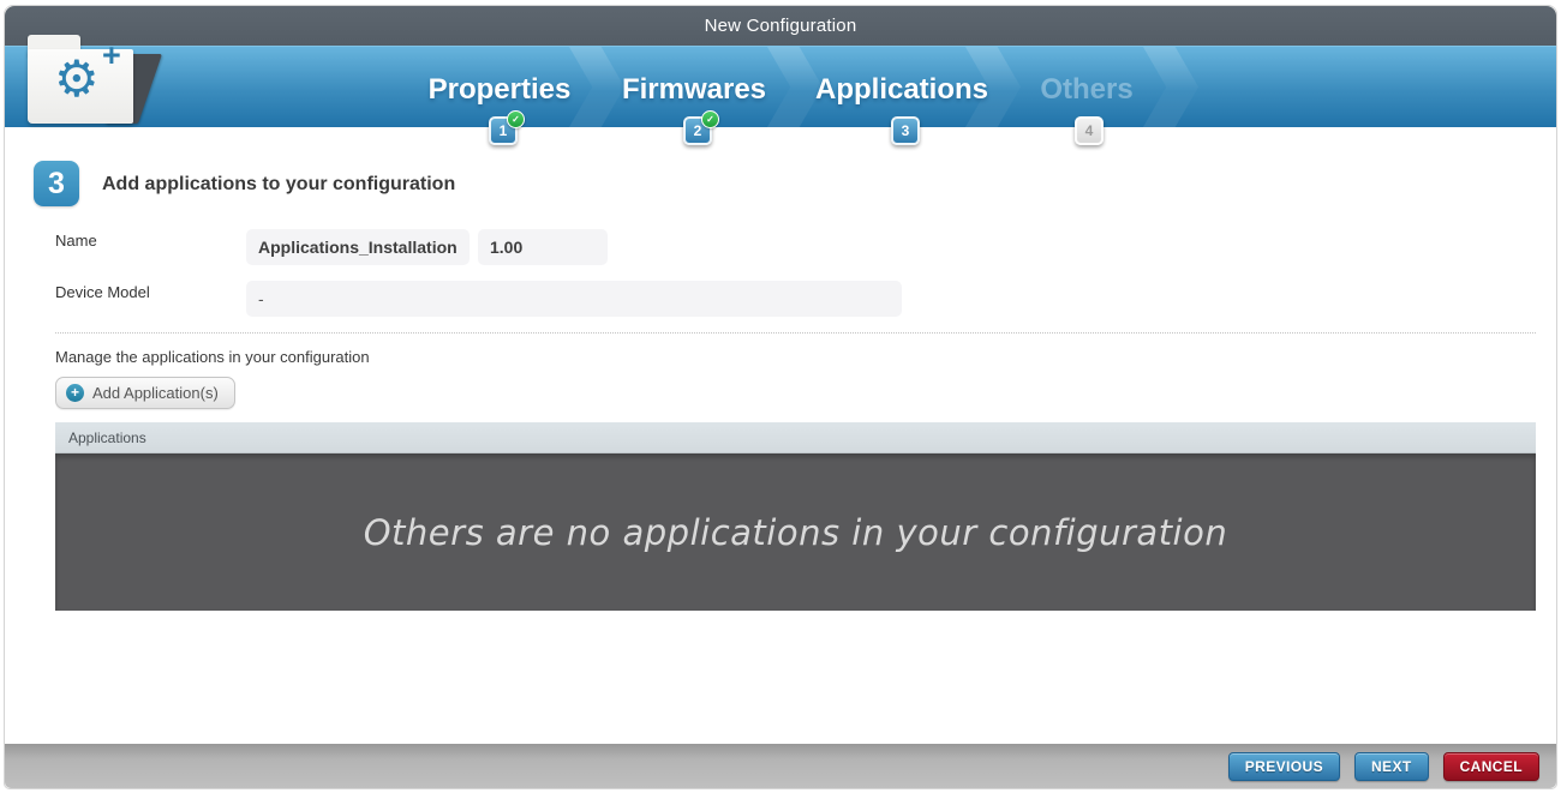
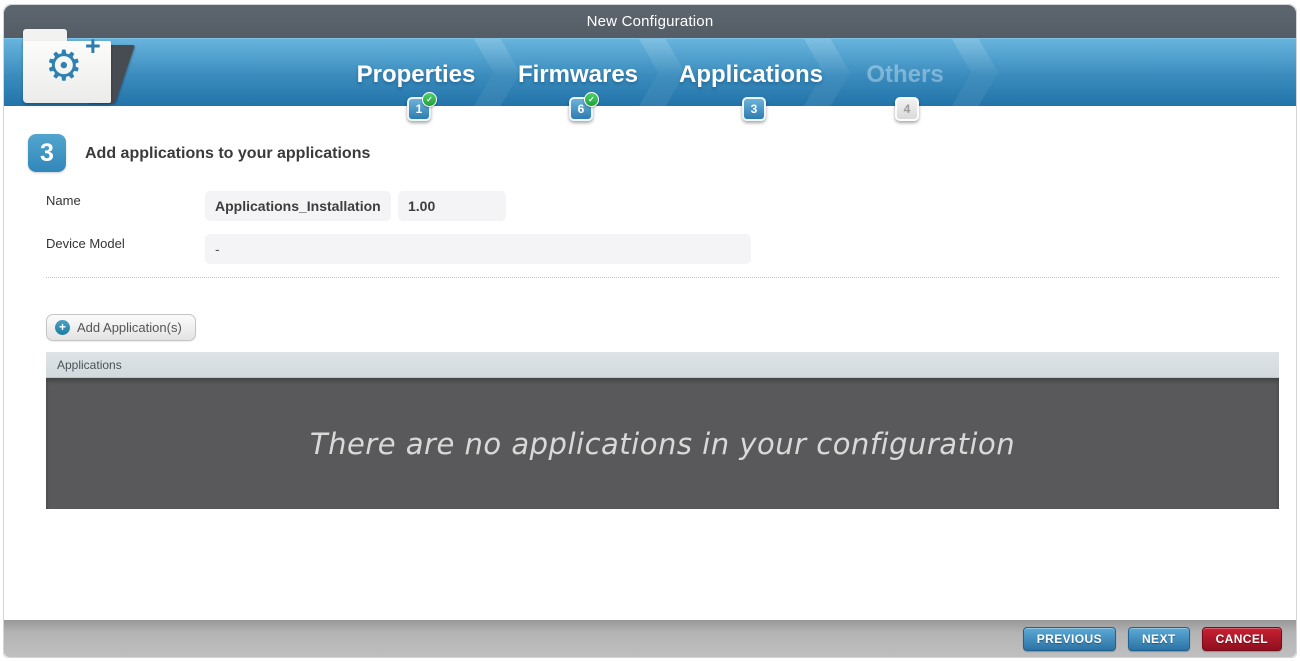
  New Configuration
  Properties
  Firmwares
  Applications
  Others
  3
- Add applications to your configuration
+ Add applications to your applications
  Name
  Applications_Installation
  1.00
  Device Model
  -
- Manage the applications in your configuration
  +
  Add Application(s)
  Applications
- Others are no applications in your configuration
+ There are no applications in your configuration
  PREVIOUS
  NEXT
  CANCEL
  1
  ✓
- 2
+ 6
  ✓
  3
  4
  ⚙
  +
